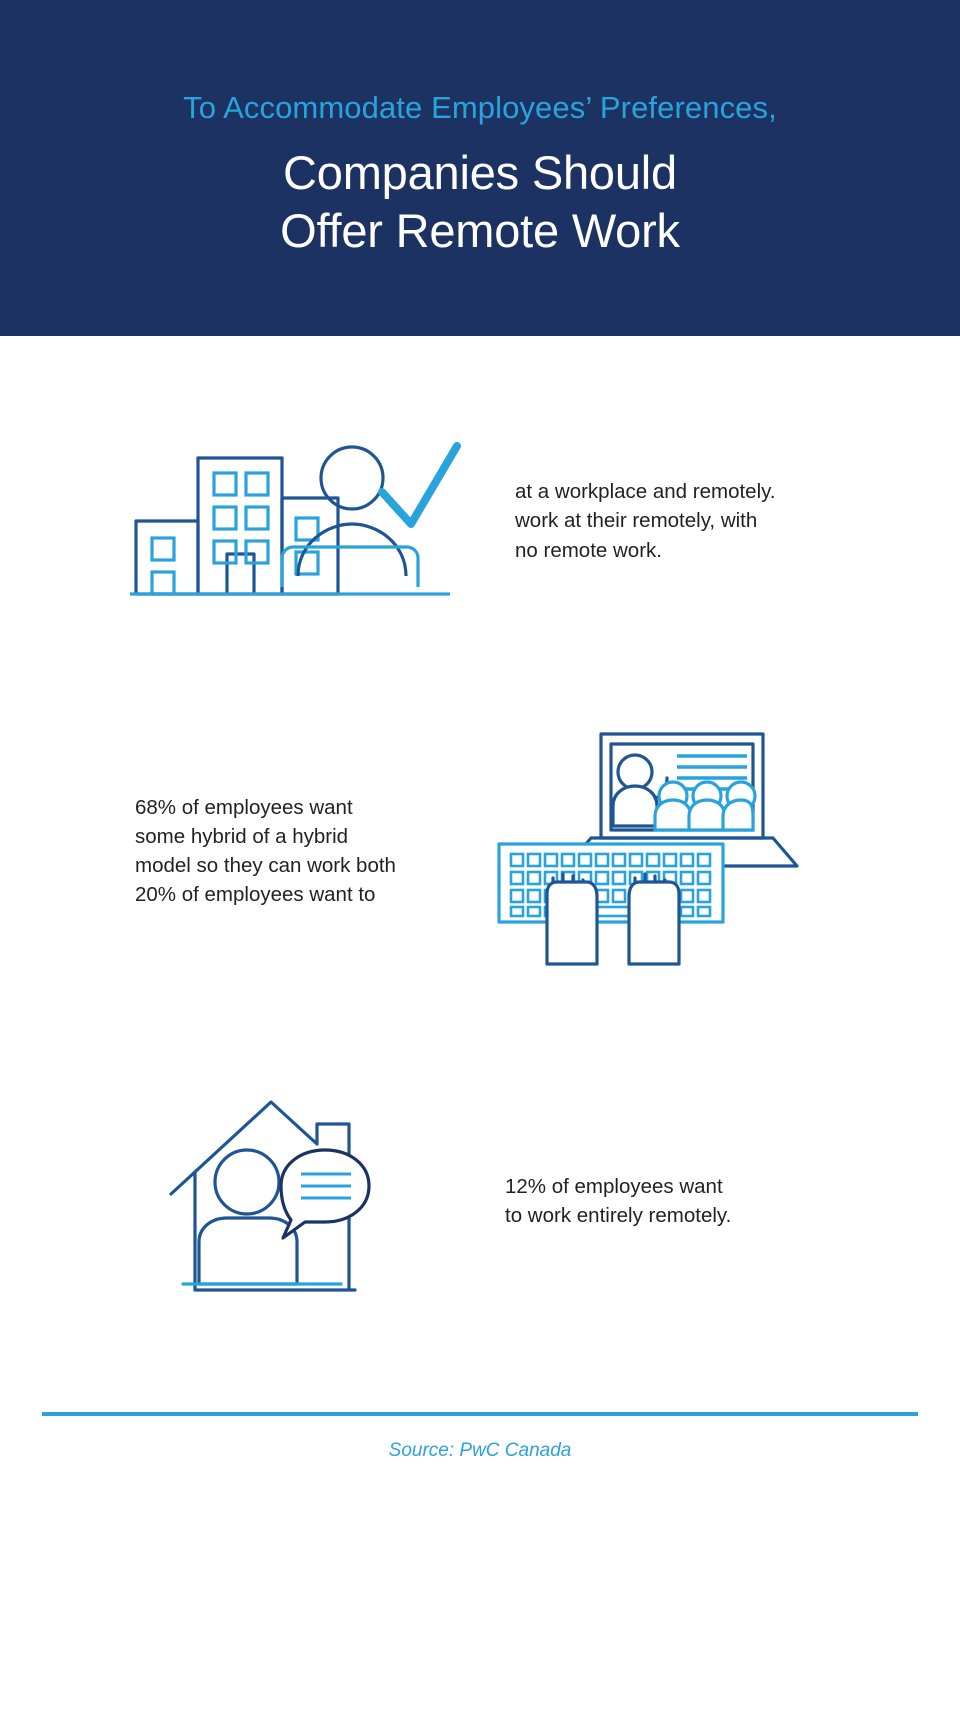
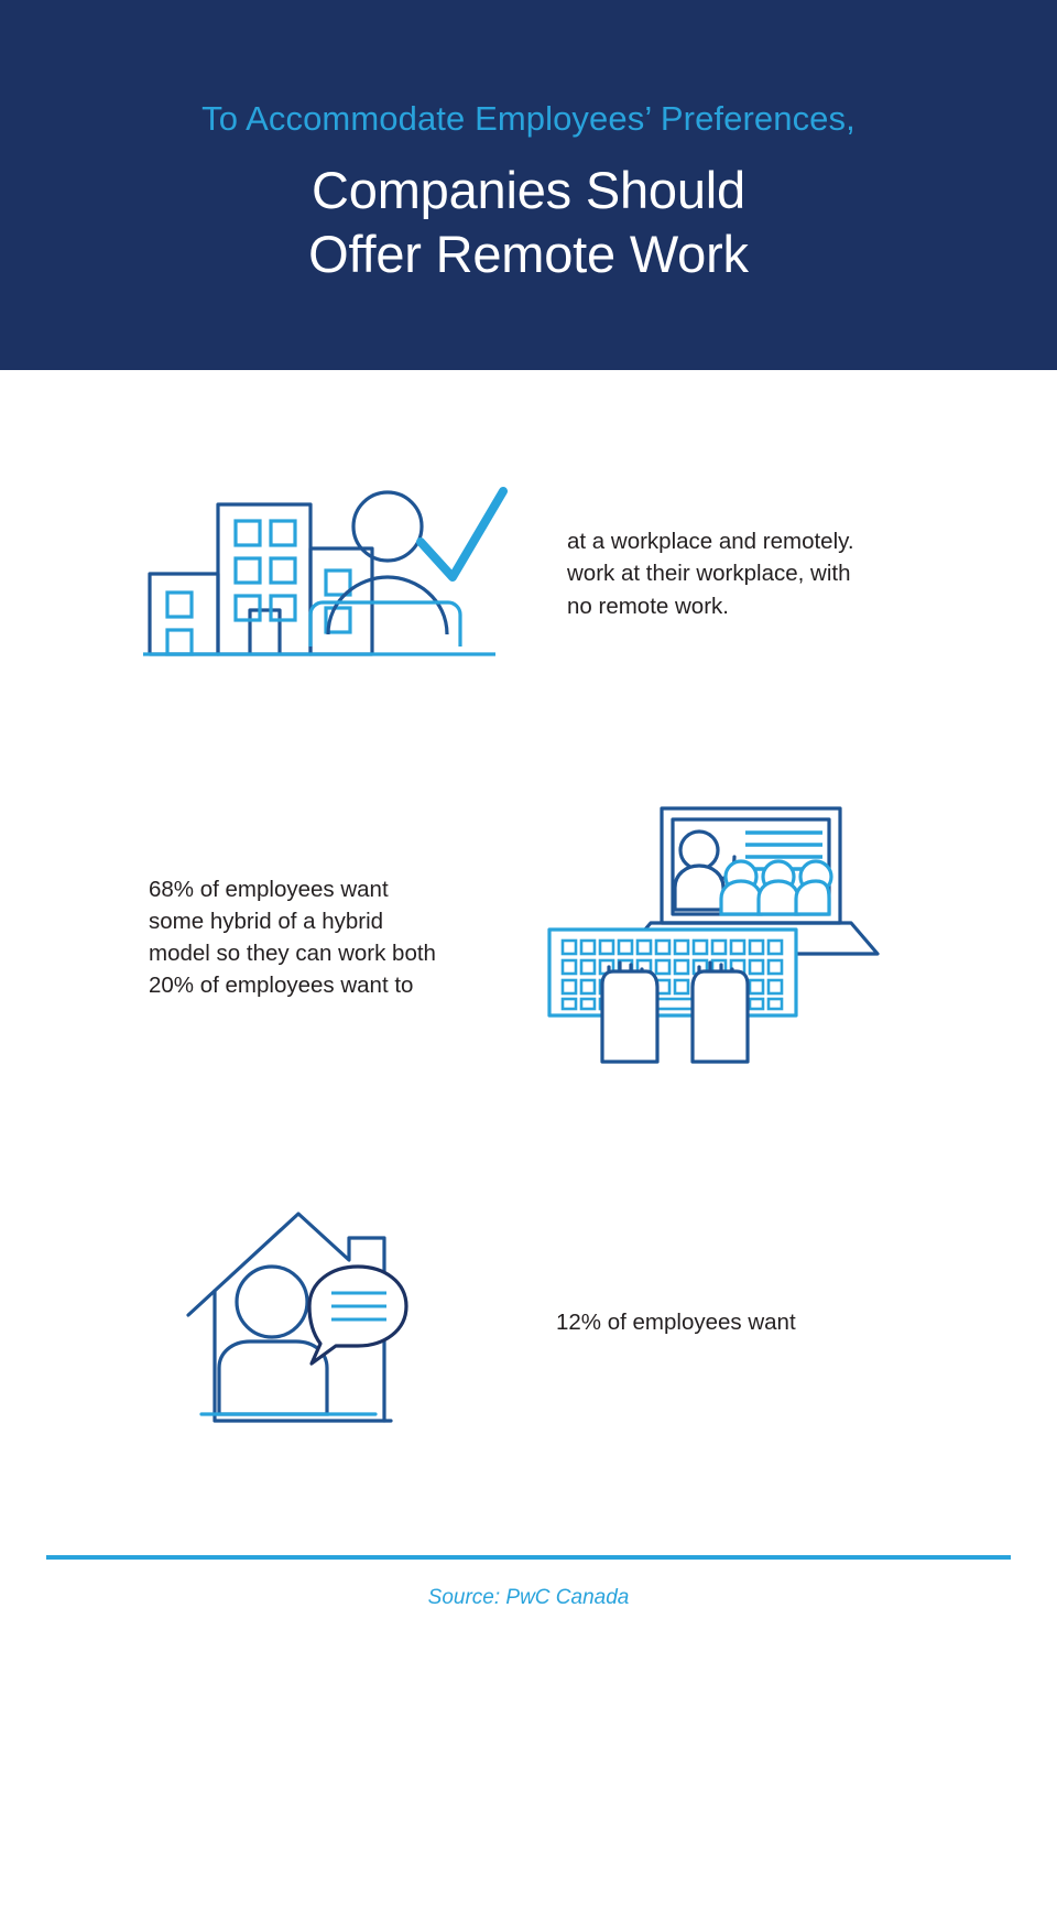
  To Accommodate Employees’ Preferences,
  Companies Should
  Offer Remote Work
  at a workplace and remotely.
- work at their remotely, with
+ work at their workplace, with
  no remote work.
  68% of employees want
  some hybrid of a hybrid
  model so they can work both
  20% of employees want to
  12% of employees want
- to work entirely remotely.
  Source: PwC Canada
